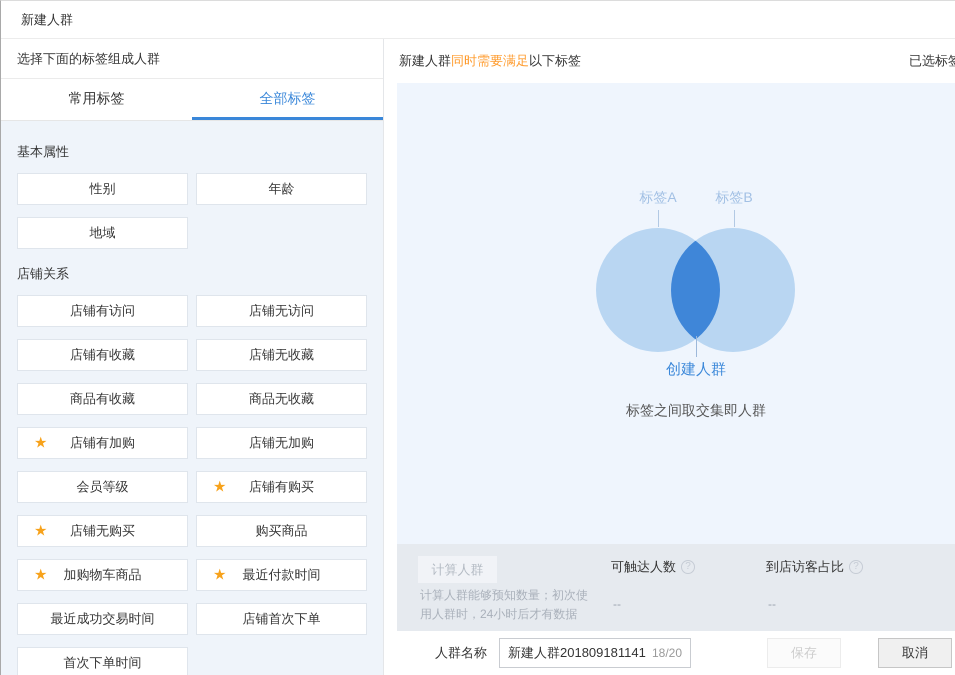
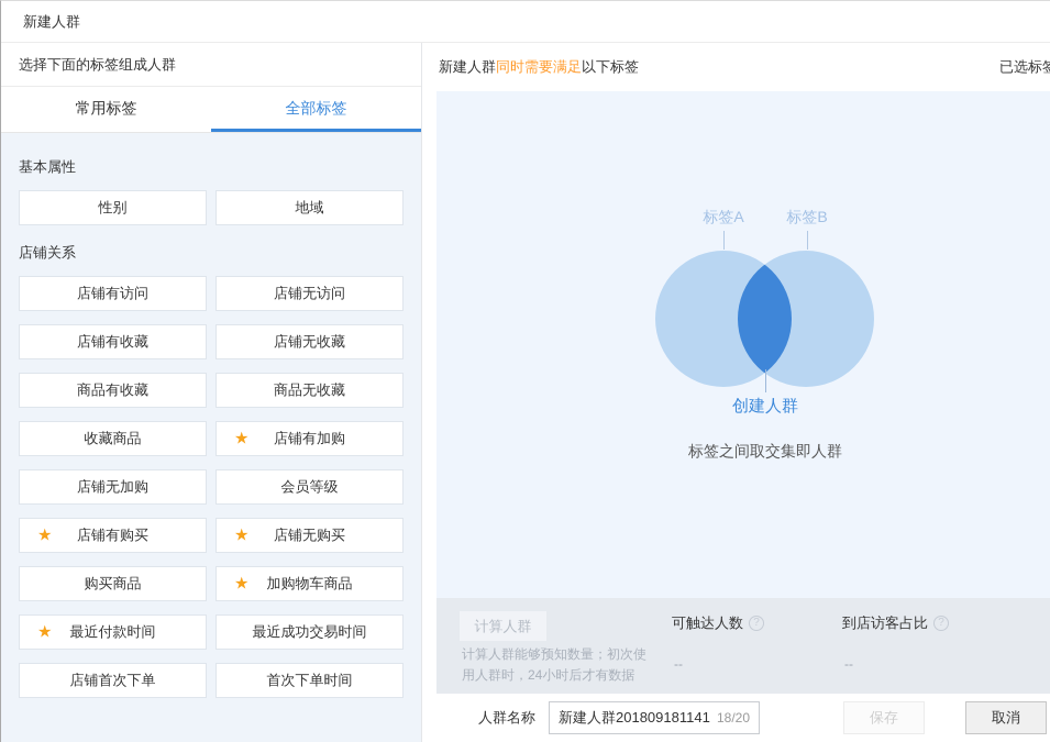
  新建人群
  选择下面的标签组成人群
  常用标签
  全部标签
  基本属性
  性别
- 年龄
  地域
  店铺关系
  店铺有访问
  店铺无访问
  店铺有收藏
  店铺无收藏
  商品有收藏
  商品无收藏
+ 收藏商品
  ★
  店铺有加购
  店铺无加购
  会员等级
  ★
  店铺有购买
  ★
  店铺无购买
  购买商品
  ★
  加购物车商品
  ★
  最近付款时间
  最近成功交易时间
  店铺首次下单
  首次下单时间
  新建人群同时需要满足以下标签
  已选标
  标签A
  标签B
  创建人群
  标签之间取交集即人群
  计算人群
  计算人群能够预知数量；初次使
  用人群时，24小时后才有数据
  可触达人数
  ?
  --
  到店访客占比
  ?
  --
  人群名称
  新建人群201809181141
  18/20
  保存
  取消
